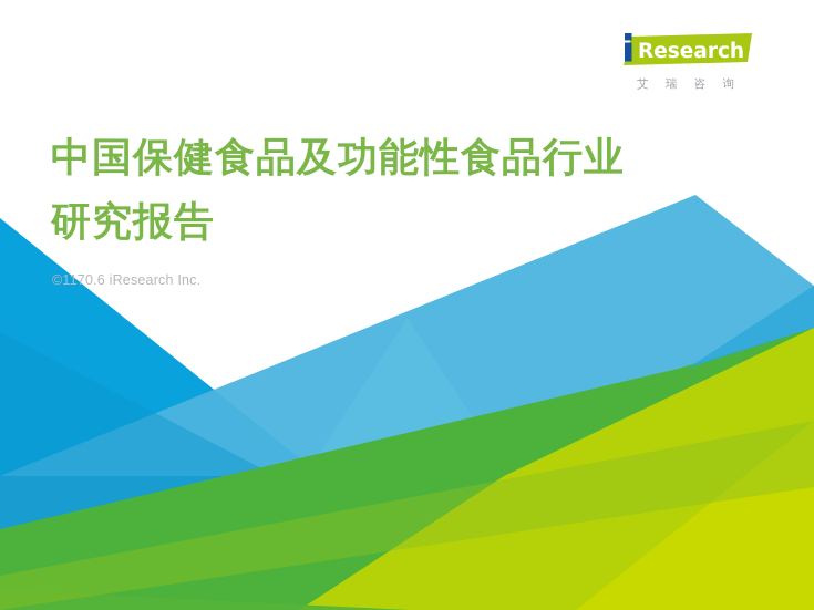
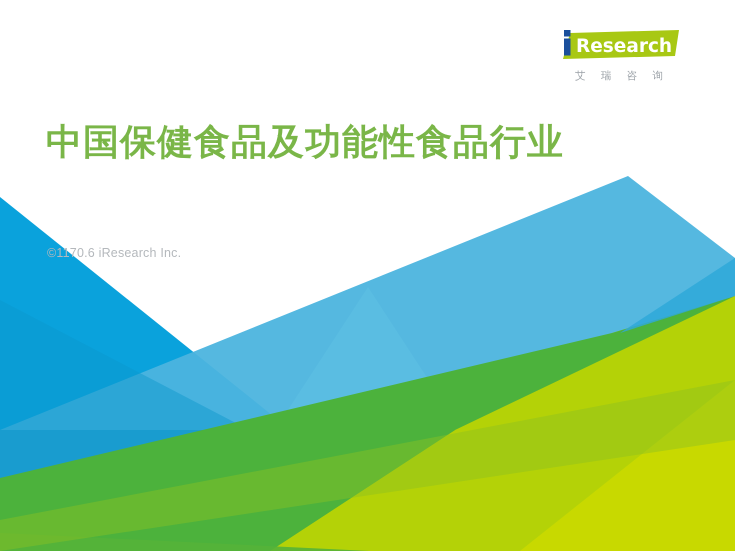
  Research
  艾 瑞 咨 询
  中国保健食品及功能性食品行业
- 研究报告
  ©1170.6 iResearch Inc.
